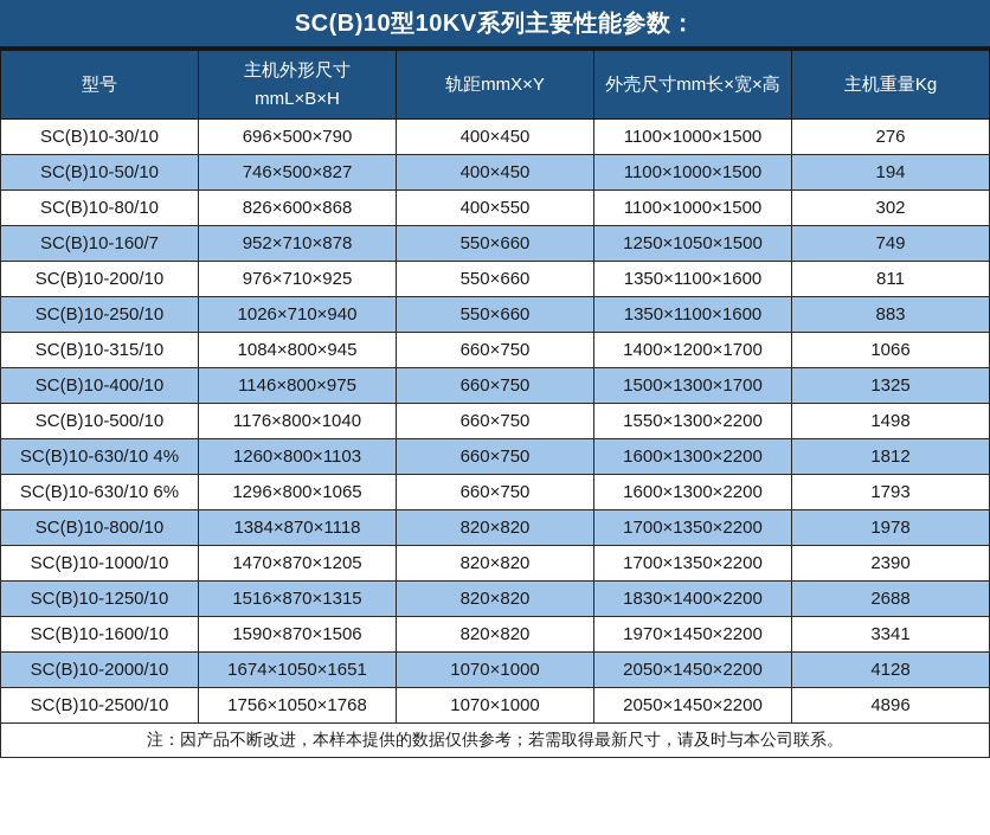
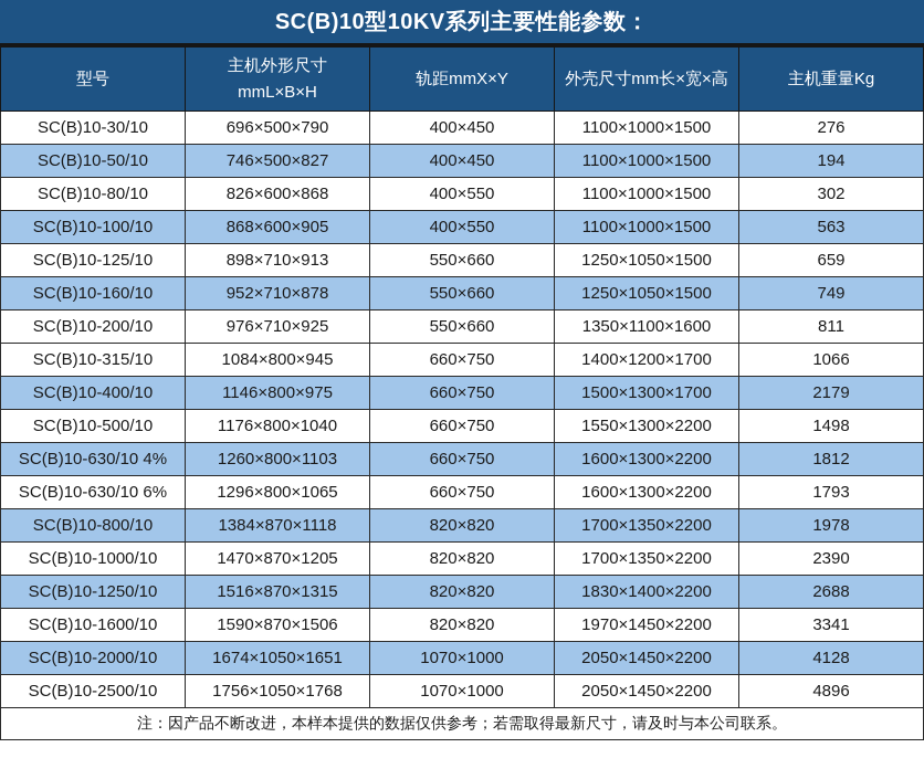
  SC(B)10型10KV系列主要性能参数：
  型号	主机外形尺寸 mmL×B×H	轨距mmX×Y	外壳尺寸mm长×宽×高	主机重量Kg
  SC(B)10-30/10	696×500×790	400×450	1100×1000×1500	276
  SC(B)10-50/10	746×500×827	400×450	1100×1000×1500	194
  SC(B)10-80/10	826×600×868	400×550	1100×1000×1500	302
+ SC(B)10-100/10	868×600×905	400×550	1100×1000×1500	563
+ SC(B)10-125/10	898×710×913	550×660	1250×1050×1500	659
- SC(B)10-160/7	952×710×878	550×660	1250×1050×1500	749
+ SC(B)10-160/10	952×710×878	550×660	1250×1050×1500	749
  SC(B)10-200/10	976×710×925	550×660	1350×1100×1600	811
- SC(B)10-250/10	1026×710×940	550×660	1350×1100×1600	883
  SC(B)10-315/10	1084×800×945	660×750	1400×1200×1700	1066
- SC(B)10-400/10	1146×800×975	660×750	1500×1300×1700	1325
+ SC(B)10-400/10	1146×800×975	660×750	1500×1300×1700	2179
  SC(B)10-500/10	1176×800×1040	660×750	1550×1300×2200	1498
  SC(B)10-630/10 4%	1260×800×1103	660×750	1600×1300×2200	1812
  SC(B)10-630/10 6%	1296×800×1065	660×750	1600×1300×2200	1793
  SC(B)10-800/10	1384×870×1118	820×820	1700×1350×2200	1978
  SC(B)10-1000/10	1470×870×1205	820×820	1700×1350×2200	2390
  SC(B)10-1250/10	1516×870×1315	820×820	1830×1400×2200	2688
  SC(B)10-1600/10	1590×870×1506	820×820	1970×1450×2200	3341
  SC(B)10-2000/10	1674×1050×1651	1070×1000	2050×1450×2200	4128
  SC(B)10-2500/10	1756×1050×1768	1070×1000	2050×1450×2200	4896
  注：因产品不断改进，本样本提供的数据仅供参考；若需取得最新尺寸，请及时与本公司联系。
